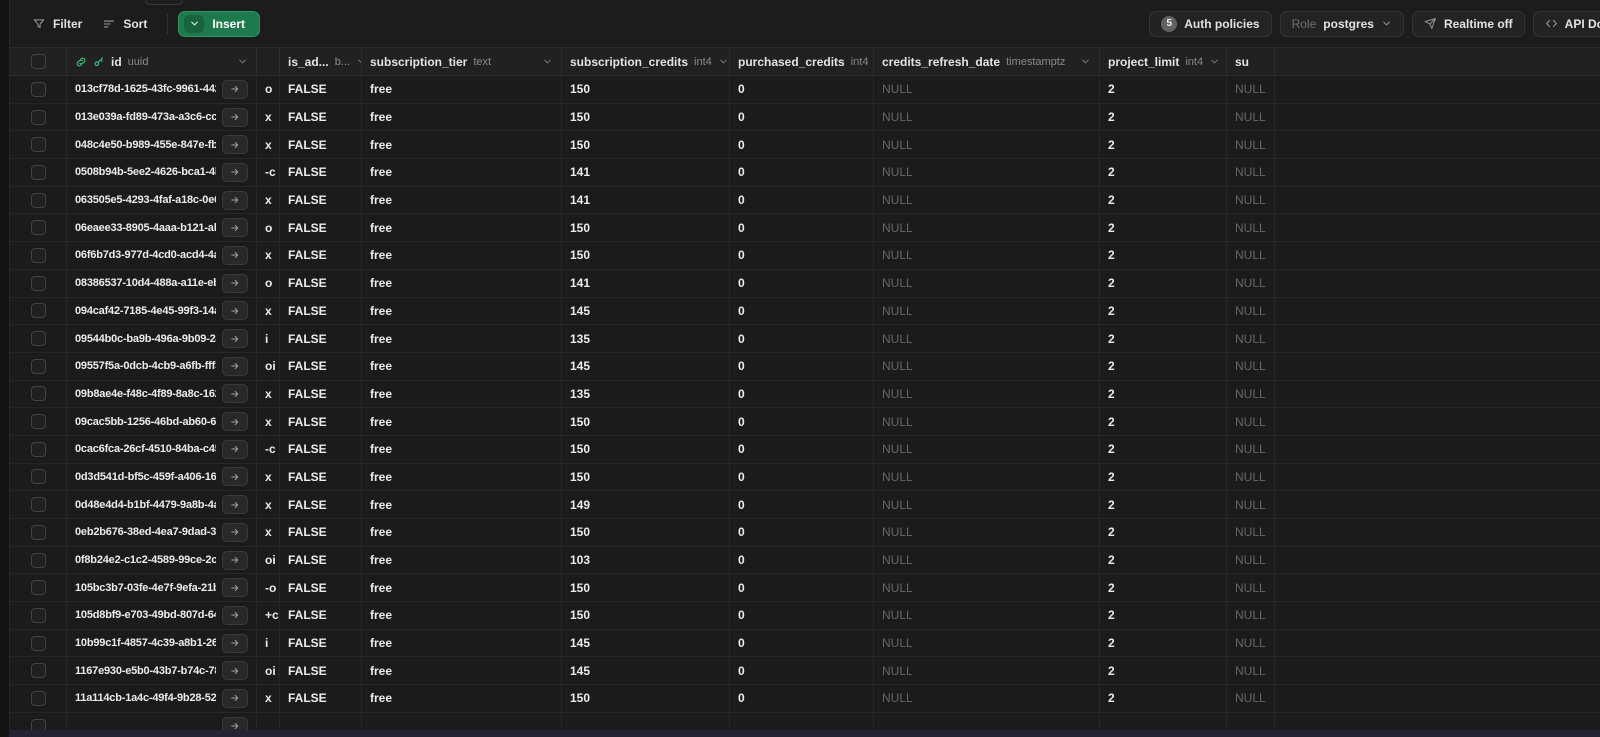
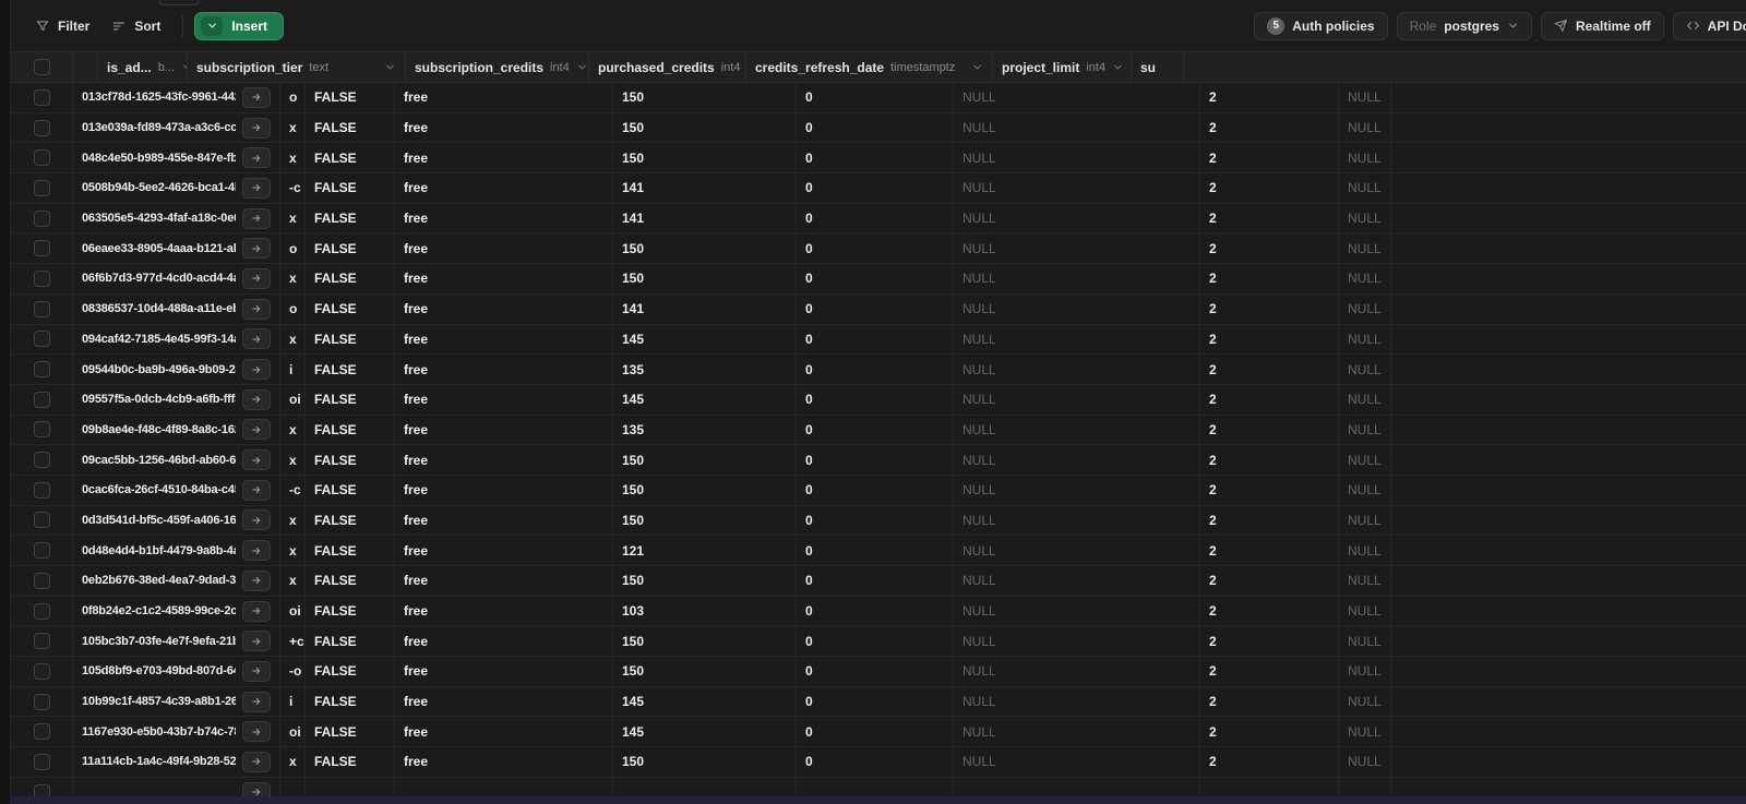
  Filter
  Sort
  Insert
  5
  Auth policies
  Role
  postgres
  Realtime off
  API D
- id
- uuid
  is_ad...
  b...
  subscription_tier
  text
  subscription_credits
  int4
  purchased_credits
  int4
  credits_refresh_date
  timestamptz
  project_limit
  int4
  su
  013cf78d-1625-43fc-9961-44
  o
  FALSE
  free
  150
  0
  NULL
  2
  NULL
  013e039a-fd89-473a-a3c6-cc
  x
  FALSE
  free
  150
  0
  NULL
  2
  NULL
  048c4e50-b989-455e-847e-fb
  x
  FALSE
  free
  150
  0
  NULL
  2
  NULL
  0508b94b-5ee2-4626-bca1-4
  -c
  FALSE
  free
  141
  0
  NULL
  2
  NULL
  063505e5-4293-4faf-a18c-0e
  x
  FALSE
  free
  141
  0
  NULL
  2
  NULL
  06eaee33-8905-4aaa-b121-a
  o
  FALSE
  free
  150
  0
  NULL
  2
  NULL
  06f6b7d3-977d-4cd0-acd4-4
  x
  FALSE
  free
  150
  0
  NULL
  2
  NULL
  08386537-10d4-488a-a11e-e
  o
  FALSE
  free
  141
  0
  NULL
  2
  NULL
  094caf42-7185-4e45-99f3-14
  x
  FALSE
  free
  145
  0
  NULL
  2
  NULL
  09544b0c-ba9b-496a-9b09-2
  i
  FALSE
  free
  135
  0
  NULL
  2
  NULL
  09557f5a-0dcb-4cb9-a6fb-fff
  oi
  FALSE
  free
  145
  0
  NULL
  2
  NULL
  09b8ae4e-f48c-4f89-8a8c-16
  x
  FALSE
  free
  135
  0
  NULL
  2
  NULL
  09cac5bb-1256-46bd-ab60-6
  x
  FALSE
  free
  150
  0
  NULL
  2
  NULL
  0cac6fca-26cf-4510-84ba-c4
  -c
  FALSE
  free
  150
  0
  NULL
  2
  NULL
  0d3d541d-bf5c-459f-a406-16
  x
  FALSE
  free
  150
  0
  NULL
  2
  NULL
  0d48e4d4-b1bf-4479-9a8b-4
  x
  FALSE
  free
- 149
+ 121
  0
  NULL
  2
  NULL
  0eb2b676-38ed-4ea7-9dad-3
  x
  FALSE
  free
  150
  0
  NULL
  2
  NULL
  0f8b24e2-c1c2-4589-99ce-2c
  oi
  FALSE
  free
  103
  0
  NULL
  2
  NULL
  105bc3b7-03fe-4e7f-9efa-21
- -o
+ +c
  FALSE
  free
  150
  0
  NULL
  2
  NULL
  105d8bf9-e703-49bd-807d-6
- +c
+ -o
  FALSE
  free
  150
  0
  NULL
  2
  NULL
  10b99c1f-4857-4c39-a8b1-26
  i
  FALSE
  free
  145
  0
  NULL
  2
  NULL
  1167e930-e5b0-43b7-b74c-7
  oi
  FALSE
  free
  145
  0
  NULL
  2
  NULL
  11a114cb-1a4c-49f4-9b28-52
  x
  FALSE
  free
  150
  0
  NULL
  2
  NULL
